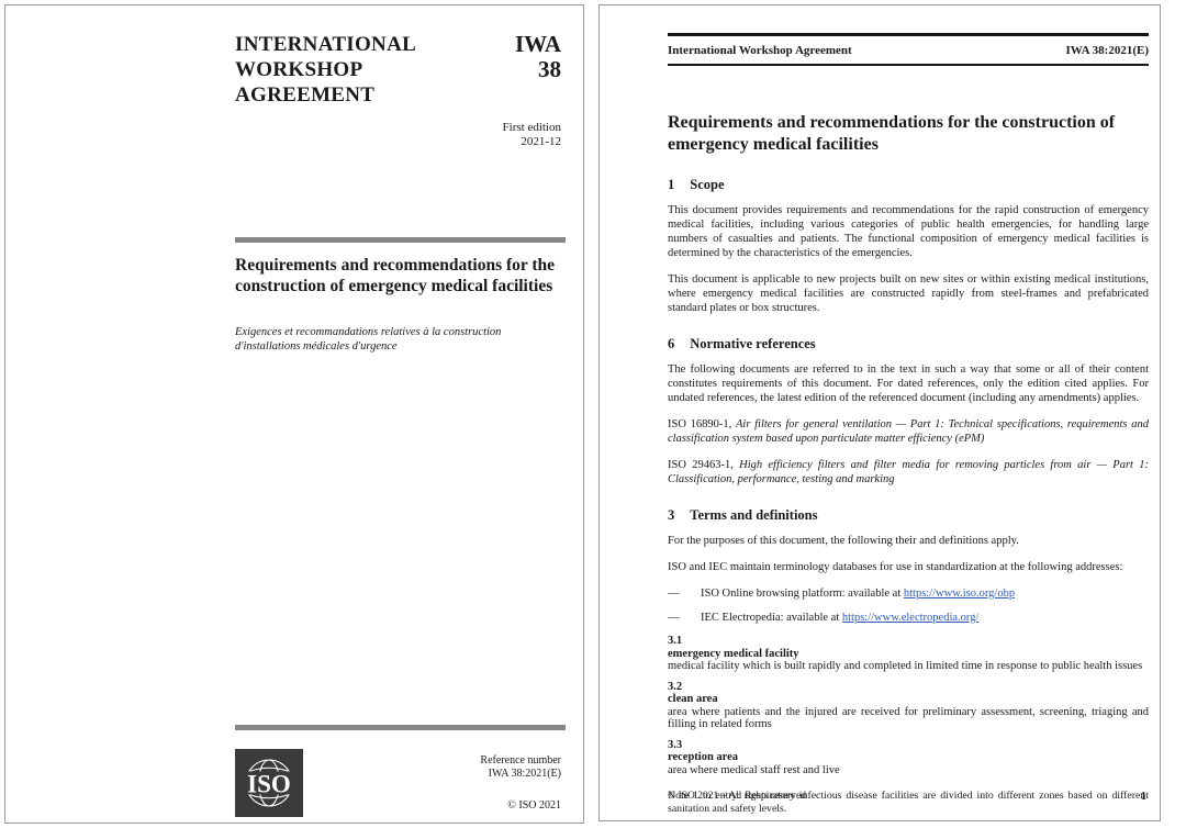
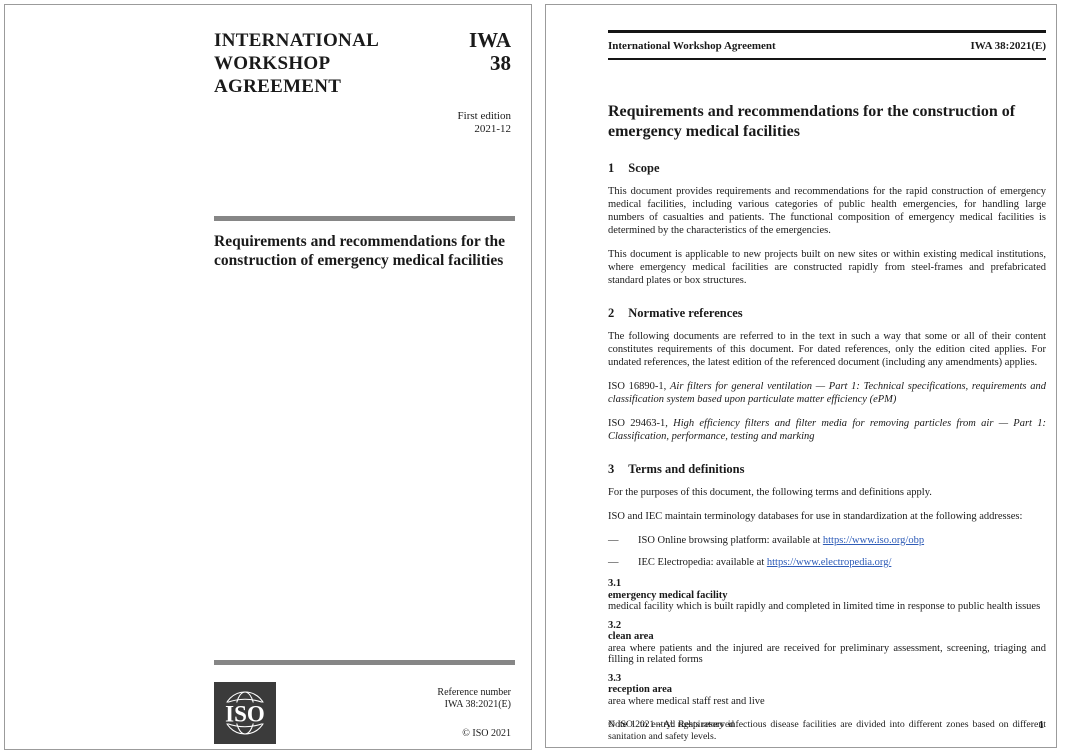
  INTERNATIONAL
  WORKSHOP
  AGREEMENT
  IWA
  38
  First edition
  2021-12
  Requirements and recommendations for the construction of emergency medical facilities
- Exigences et recommandations relatives à la construction d'installations médicales d'urgence
  ISO
  Reference number
  IWA 38:2021(E)
  © ISO 2021
  International Workshop Agreement
  IWA 38:2021(E)
  Requirements and recommendations for the construction of emergency medical facilities
  1 Scope
  This document provides requirements and recommendations for the rapid construction of emergency medical facilities, including various categories of public health emergencies, for handling large numbers of casualties and patients. The functional composition of emergency medical facilities is determined by the characteristics of the emergencies.
  This document is applicable to new projects built on new sites or within existing medical institutions, where emergency medical facilities are constructed rapidly from steel-frames and prefabricated standard plates or box structures.
- 6 Normative references
+ 2 Normative references
  The following documents are referred to in the text in such a way that some or all of their content constitutes requirements of this document. For dated references, only the edition cited applies. For undated references, the latest edition of the referenced document (including any amendments) applies.
  ISO 16890-1, Air filters for general ventilation — Part 1: Technical specifications, requirements and classification system based upon particulate matter efficiency (ePM)
  ISO 29463-1, High efficiency filters and filter media for removing particles from air — Part 1: Classification, performance, testing and marking
  3 Terms and definitions
- For the purposes of this document, the following their and definitions apply.
+ For the purposes of this document, the following terms and definitions apply.
  ISO and IEC maintain terminology databases for use in standardization at the following addresses:
  —
  ISO Online browsing platform: available at https://www.iso.org/obp
  —
  IEC Electropedia: available at https://www.electropedia.org/
  3.1
  emergency medical facility
  medical facility which is built rapidly and completed in limited time in response to public health issues
  3.2
  clean area
  area where patients and the injured are received for preliminary assessment, screening, triaging and filling in related forms
  3.3
  reception area
  area where medical staff rest and live
  Note 1 to entry: Respiratory infectious disease facilities are divided into different zones based on different sanitation and safety levels.
  © ISO 2021 – All rights reserved
  1
